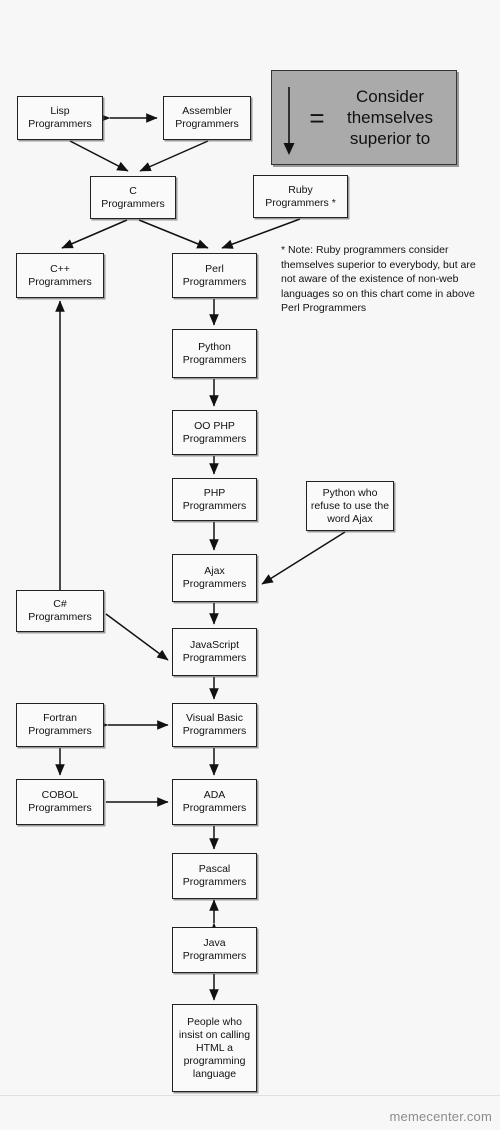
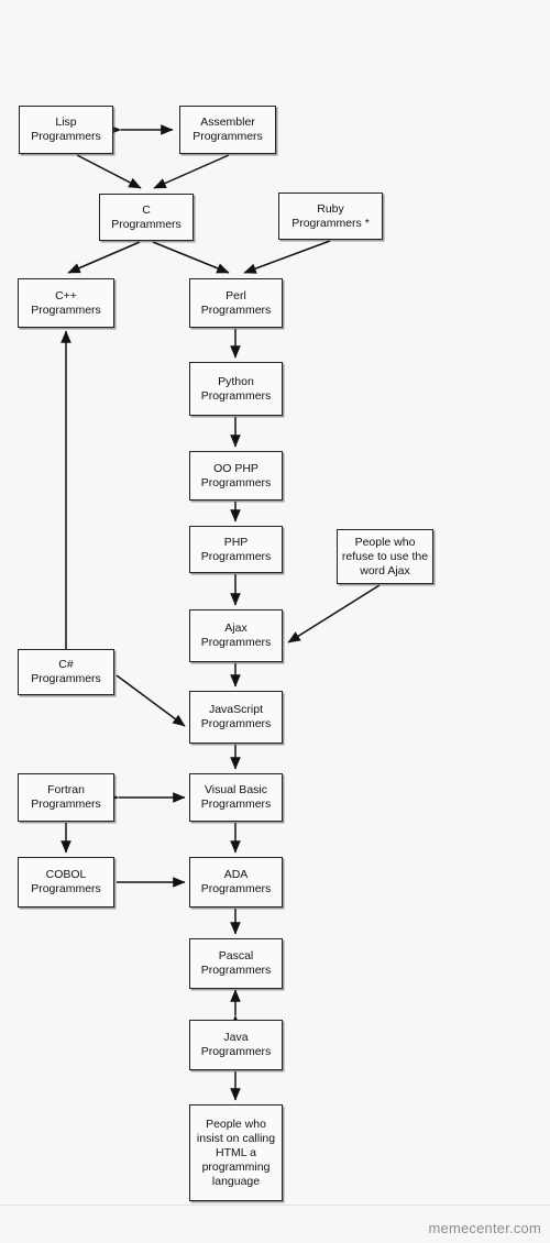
- =
- Consider themselves superior to
- * Note: Ruby programmers consider themselves superior to everybody, but are not aware of the existence of non-web languages so on this chart come in above Perl Programmers
  Lisp
  Programmers
  Assembler
  Programmers
  C
  Programmers
  Ruby
  Programmers *
  C++
  Programmers
  Perl
  Programmers
  Python
  Programmers
  OO PHP
  Programmers
  PHP
  Programmers
- Python who refuse to use the word Ajax
+ People who refuse to use the word Ajax
  Ajax
  Programmers
  C#
  Programmers
  JavaScript
  Programmers
  Fortran
  Programmers
  Visual Basic
  Programmers
  COBOL
  Programmers
  ADA
  Programmers
  Pascal
  Programmers
  Java
  Programmers
  People who insist on calling HTML a programming language
  memecenter.com
